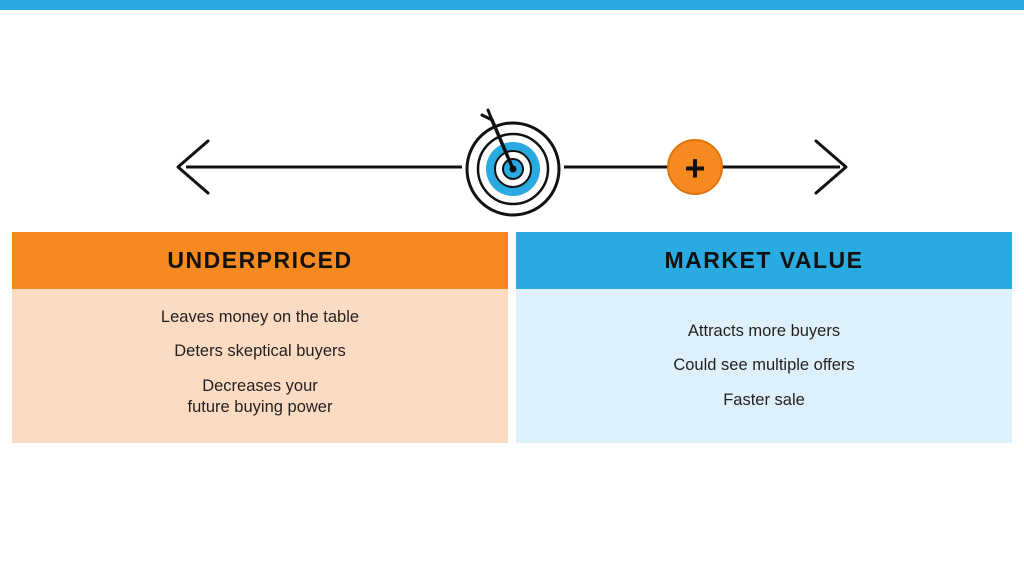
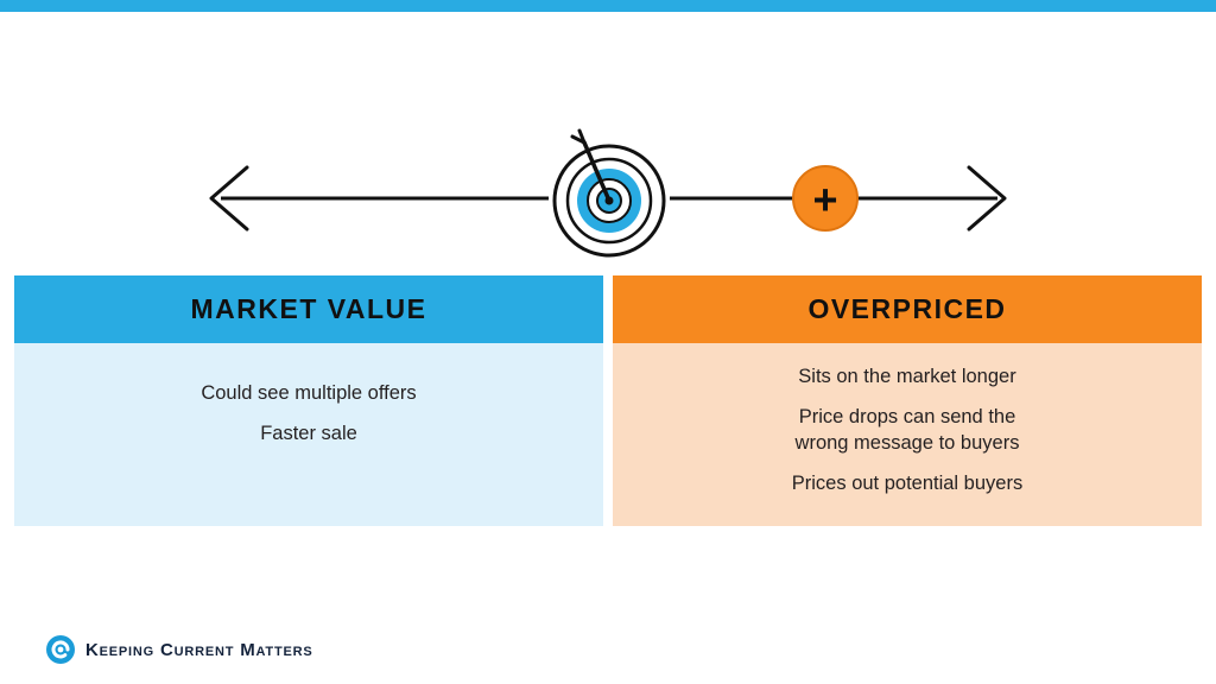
  +
- UNDERPRICED
- Leaves money on the table
- Deters skeptical buyers
- Decreases your
- future buying power
  MARKET VALUE
- Attracts more buyers
  Could see multiple offers
  Faster sale
+ OVERPRICED
+ Sits on the market longer
+ Price drops can send the
+ wrong message to buyers
+ Prices out potential buyers
+ Keeping Current Matters
